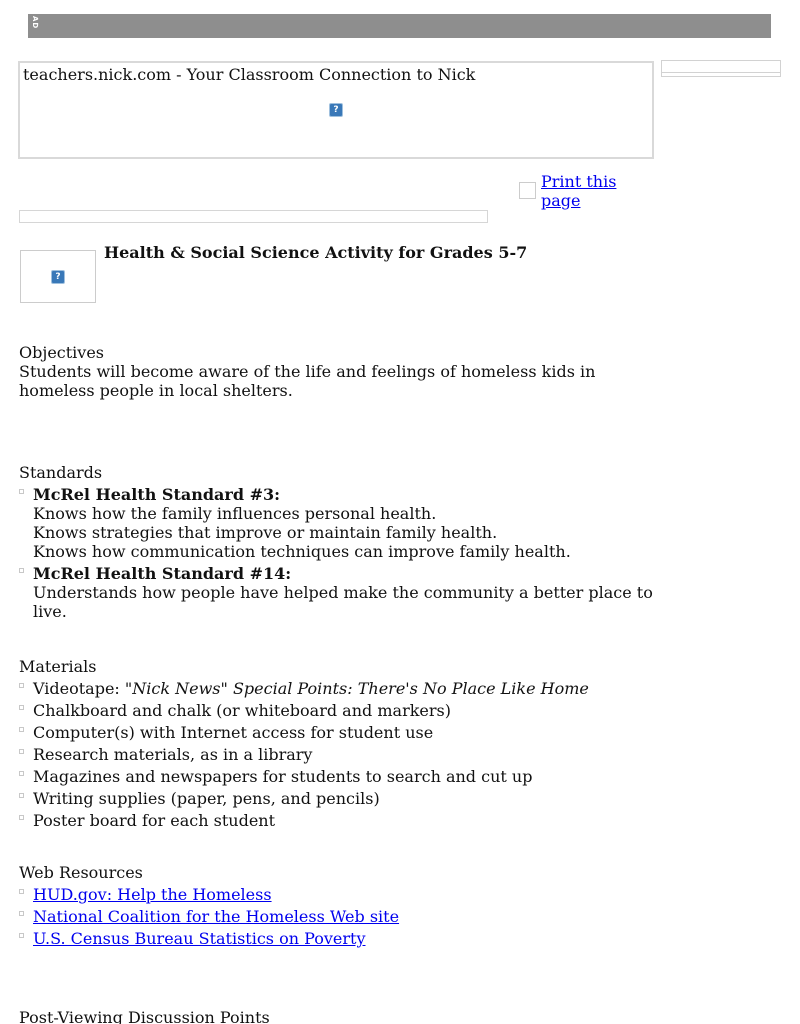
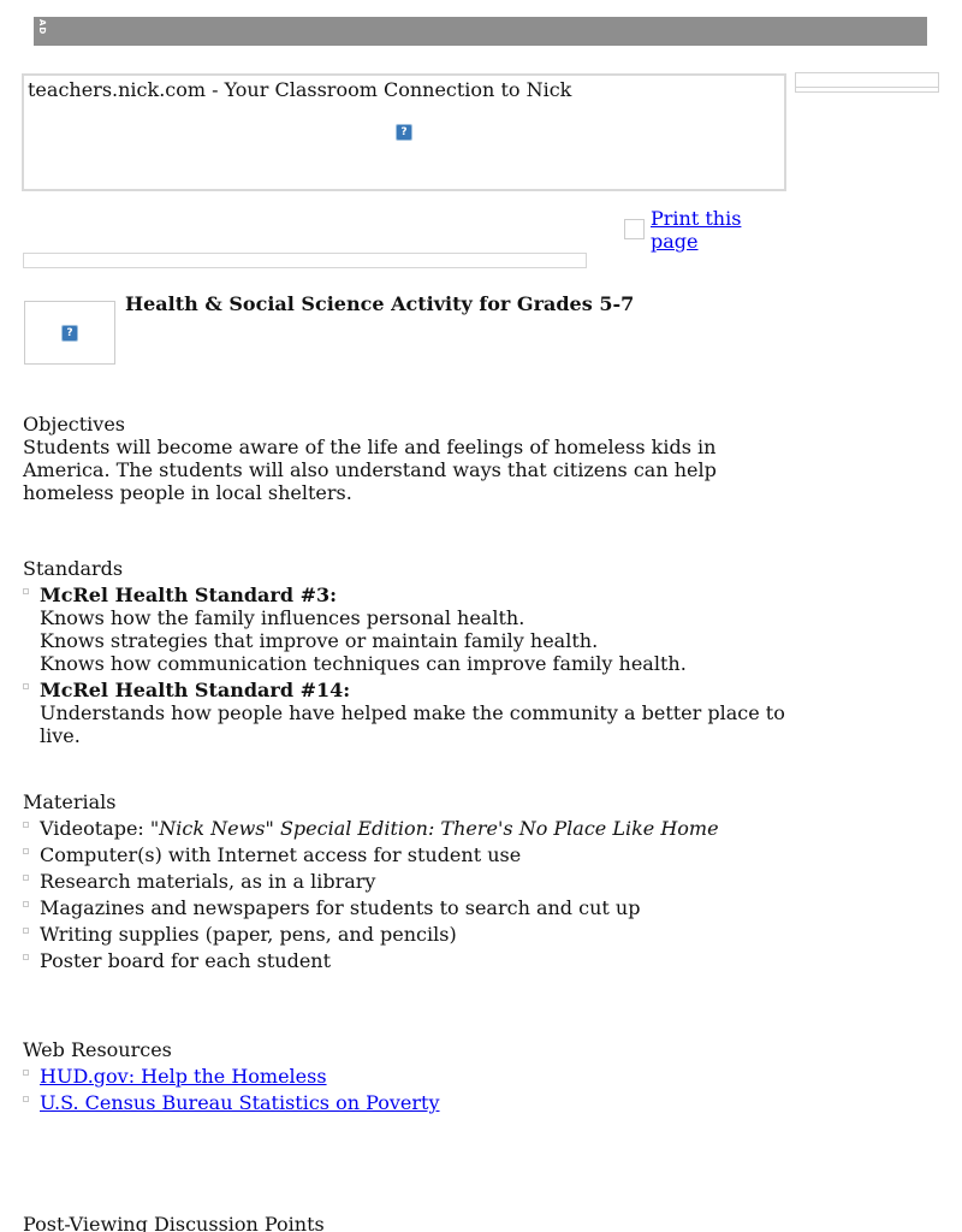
  teachers.nick.com - Your Classroom Connection to Nick
  ?
  Print this page
  ?
  Health & Social Science Activity for Grades 5-7
  Objectives
  Students will become aware of the life and feelings of homeless kids in
+ America. The students will also understand ways that citizens can help
  homeless people in local shelters.
  Standards
  McRel Health Standard #3:
  Knows how the family influences personal health.
  Knows strategies that improve or maintain family health.
  Knows how communication techniques can improve family health.
  McRel Health Standard #14:
  Understands how people have helped make the community a better place to
  live.
  Materials
- Videotape: "Nick News" Special Points: There's No Place Like Home
+ Videotape: "Nick News" Special Edition: There's No Place Like Home
- Chalkboard and chalk (or whiteboard and markers)
  Computer(s) with Internet access for student use
  Research materials, as in a library
  Magazines and newspapers for students to search and cut up
  Writing supplies (paper, pens, and pencils)
  Poster board for each student
  Web Resources
  HUD.gov: Help the Homeless
- National Coalition for the Homeless Web site
  U.S. Census Bureau Statistics on Poverty
  Post-Viewing Discussion Points
